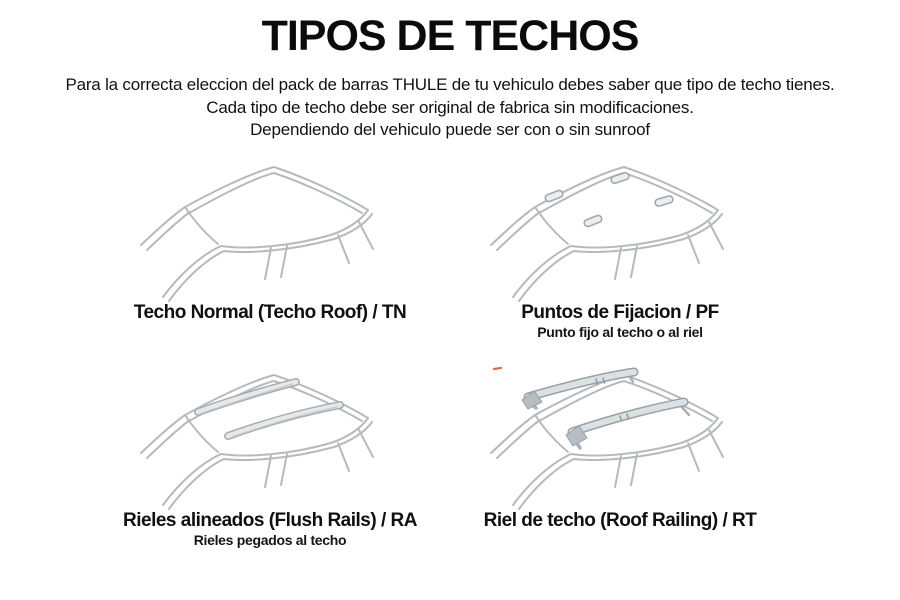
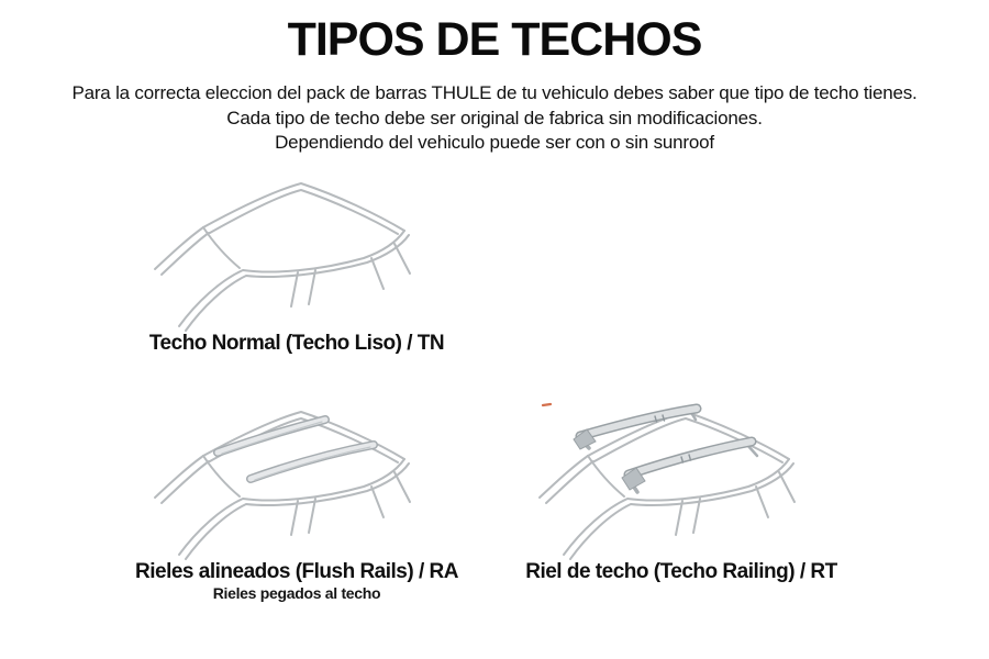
  TIPOS DE TECHOS
  Para la correcta eleccion del pack de barras THULE de tu vehiculo debes saber que tipo de techo tienes.
  Cada tipo de techo debe ser original de fabrica sin modificaciones.
  Dependiendo del vehiculo puede ser con o sin sunroof
- Techo Normal (Techo Roof) / TN
+ Techo Normal (Techo Liso) / TN
- Puntos de Fijacion / PF
- Punto fijo al techo o al riel
  Rieles alineados (Flush Rails) / RA
  Rieles pegados al techo
- Riel de techo (Roof Railing) / RT
+ Riel de techo (Techo Railing) / RT
